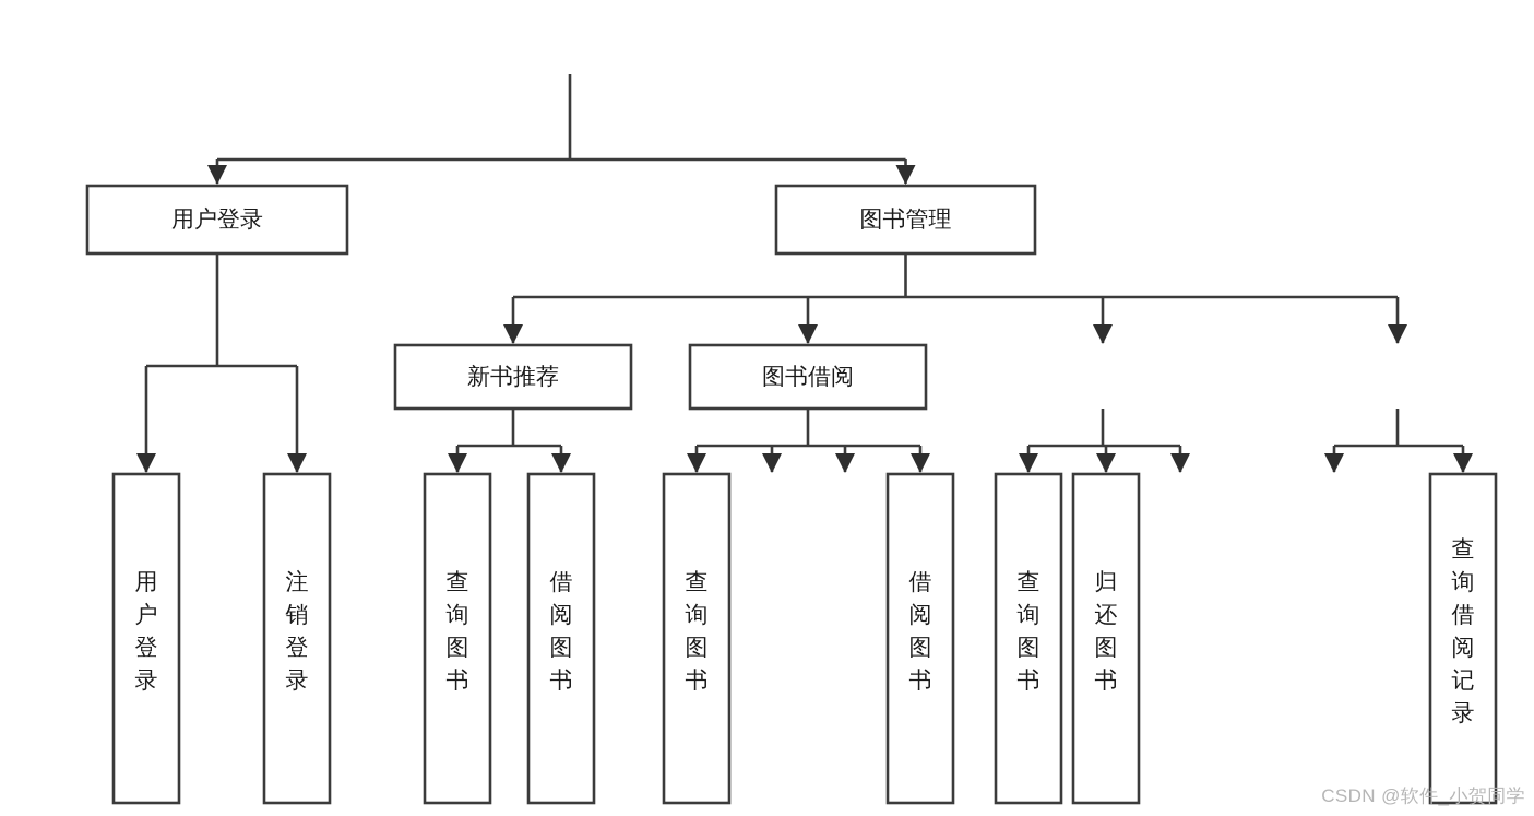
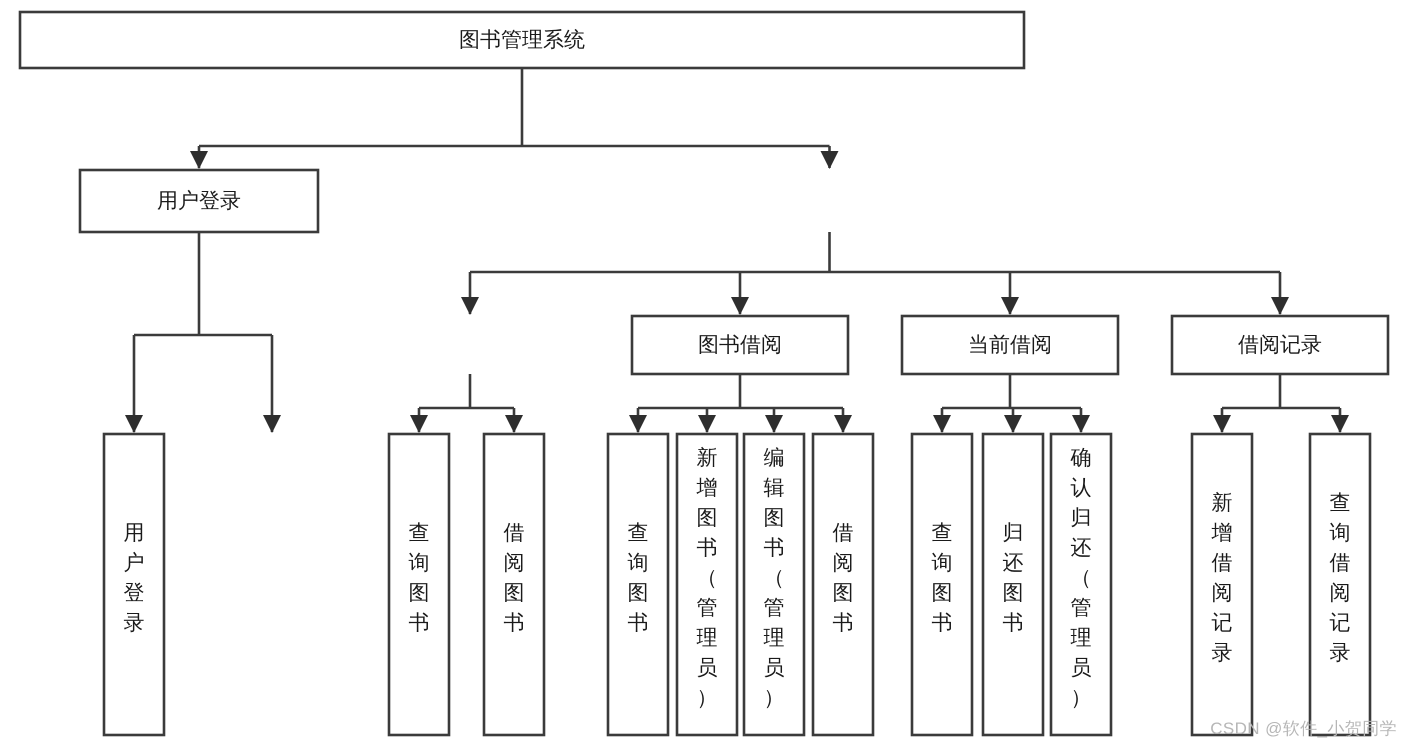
+ 图书管理系统
  用户登录
- 图书管理
  用户登录
- 注销登录
- 新书推荐
  查询图书
  借阅图书
  图书借阅
  查询图书
+ 新增图书（管理员）
+ 编辑图书（管理员）
  借阅图书
+ 当前借阅
  查询图书
  归还图书
+ 确认归还（管理员）
+ 借阅记录
+ 新增借阅记录
  查询借阅记录
  CSDN @软件_小贺同学
